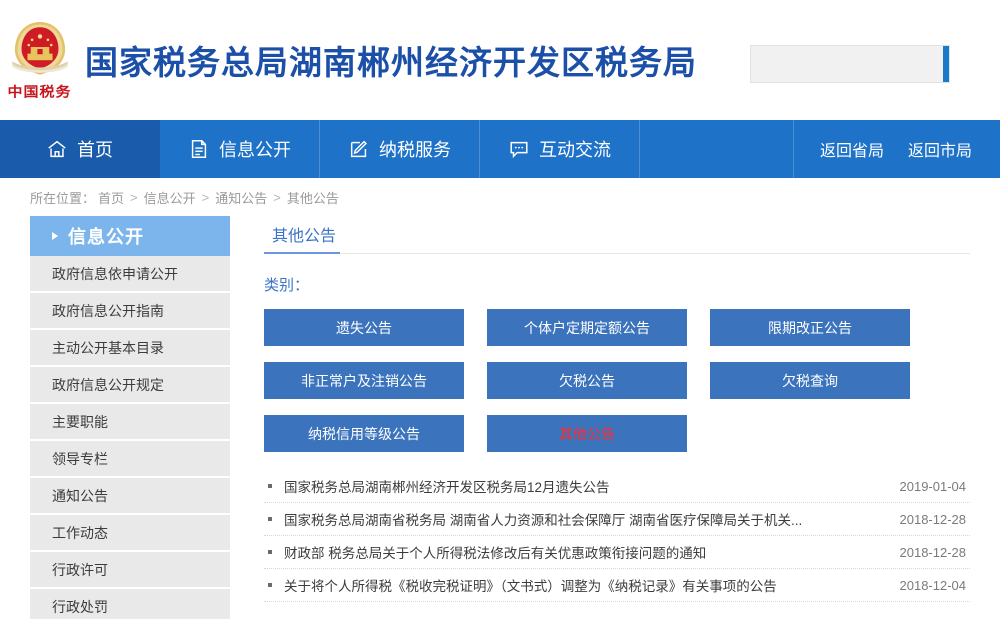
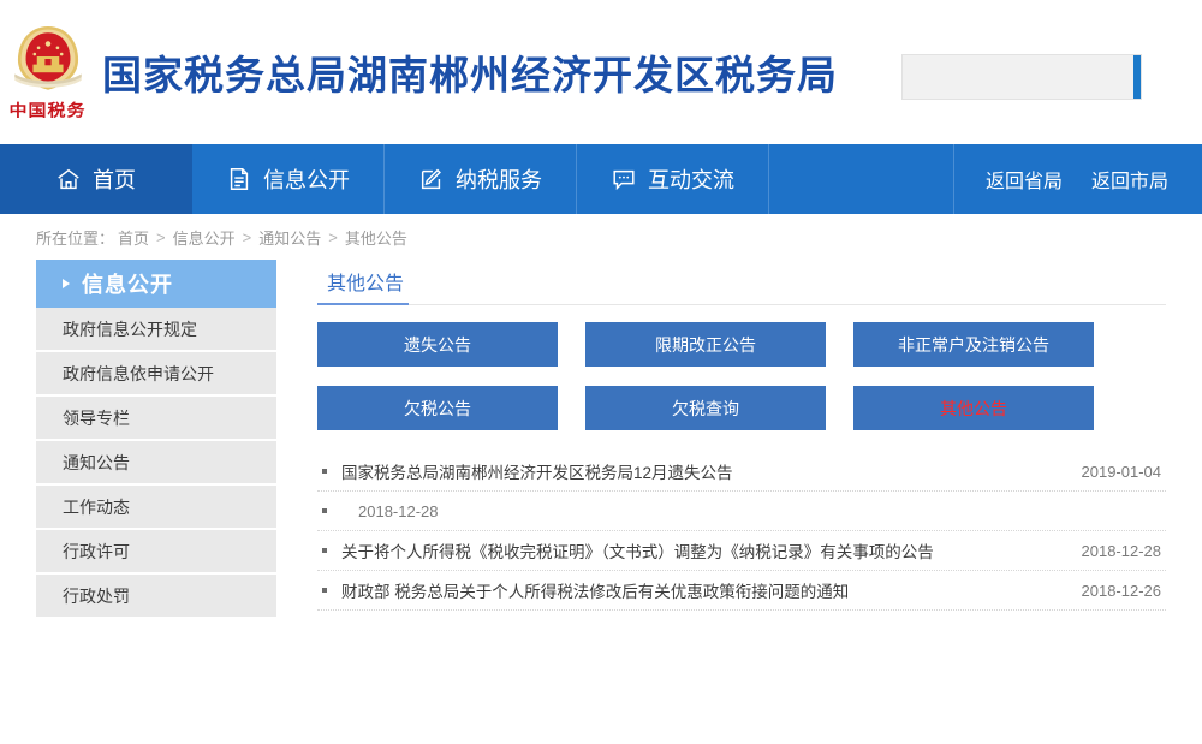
  中国税务
  国家税务总局湖南郴州经济开发区税务局
  首页
  信息公开
  纳税服务
  互动交流
  返回省局
  返回市局
  所在位置：
  首页
  >
  信息公开
  >
  通知公告
  >
  其他公告
  信息公开
- 政府信息依申请公开
+ 政府信息公开规定
- 政府信息公开指南
- 主动公开基本目录
- 政府信息公开规定
+ 政府信息依申请公开
- 主要职能
  领导专栏
  通知公告
  工作动态
  行政许可
  行政处罚
  其他公告
- 类别：
  遗失公告
- 个体户定期定额公告
  限期改正公告
  非正常户及注销公告
  欠税公告
  欠税查询
- 纳税信用等级公告
  其他公告
  国家税务总局湖南郴州经济开发区税务局12月遗失公告
  2019-01-04
- 国家税务总局湖南省税务局 湖南省人力资源和社会保障厅 湖南省医疗保障局关于机关...
  2018-12-28
- 财政部 税务总局关于个人所得税法修改后有关优惠政策衔接问题的通知
+ 关于将个人所得税《税收完税证明》（文书式）调整为《纳税记录》有关事项的公告
  2018-12-28
- 关于将个人所得税《税收完税证明》（文书式）调整为《纳税记录》有关事项的公告
+ 财政部 税务总局关于个人所得税法修改后有关优惠政策衔接问题的通知
- 2018-12-04
+ 2018-12-26
